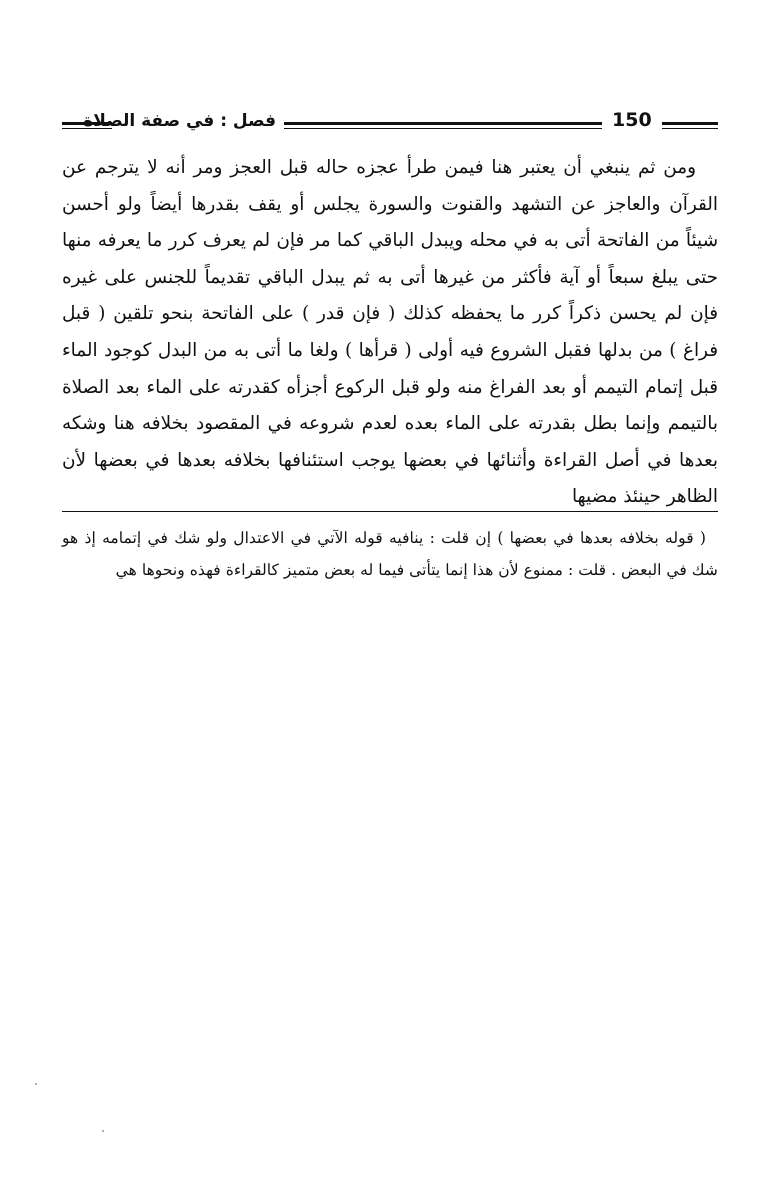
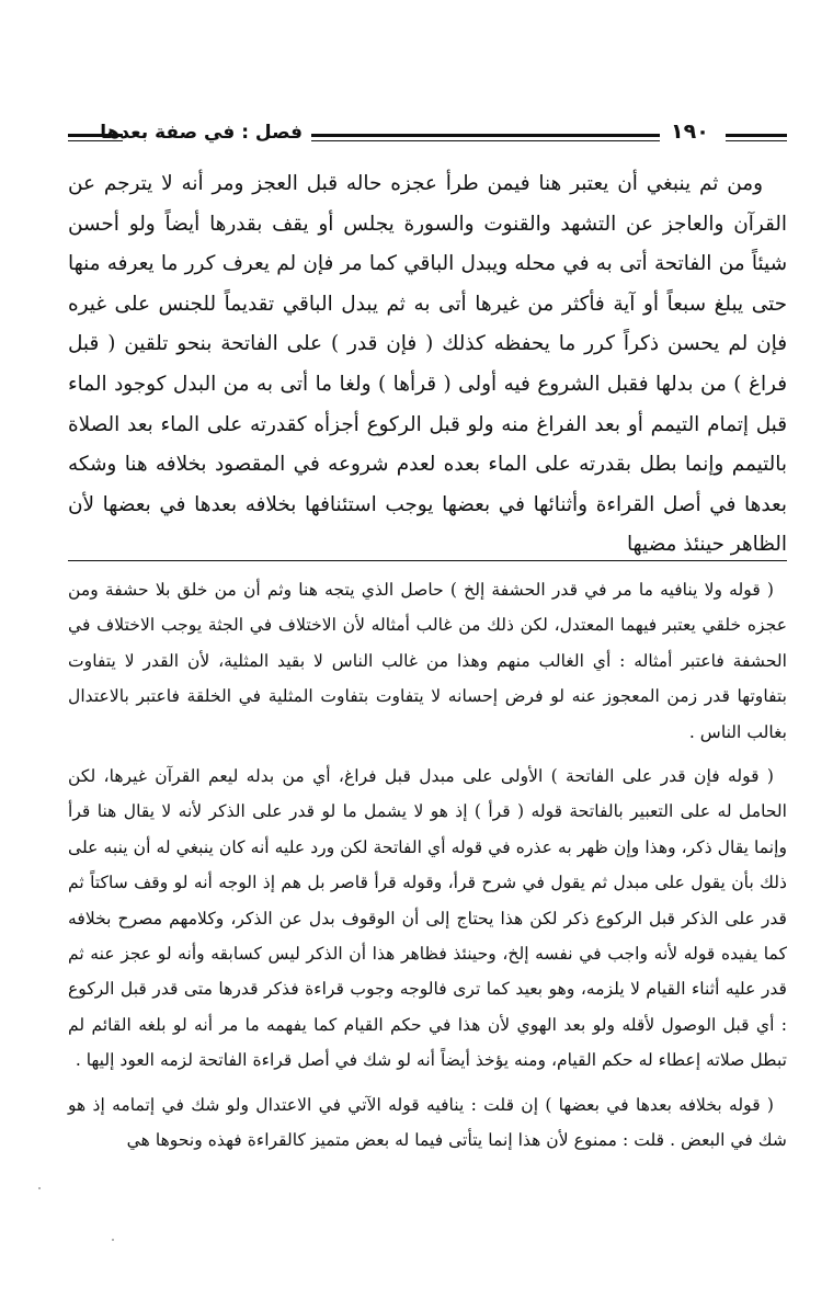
- 150
+ ١٩٠
- فصل : في صفة الصلاة
+ فصل : في صفة بعدها
  ومن ثم ينبغي أن يعتبر هنا فيمن طرأ عجزه حاله قبل العجز ومر أنه لا يترجم عن القرآن والعاجز عن التشهد والقنوت والسورة يجلس أو يقف بقدرها أيضاً ولو أحسن شيئاً من الفاتحة أتى به في محله ويبدل الباقي كما مر فإن لم يعرف كرر ما يعرفه منها حتى يبلغ سبعاً أو آية فأكثر من غيرها أتى به ثم يبدل الباقي تقديماً للجنس على غيره فإن لم يحسن ذكراً كرر ما يحفظه كذلك ( فإن قدر ) على الفاتحة بنحو تلقين ( قبل فراغ ) من بدلها فقبل الشروع فيه أولى ( قرأها ) ولغا ما أتى به من البدل كوجود الماء قبل إتمام التيمم أو بعد الفراغ منه ولو قبل الركوع أجزأه كقدرته على الماء بعد الصلاة بالتيمم وإنما بطل بقدرته على الماء بعده لعدم شروعه في المقصود بخلافه هنا وشكه بعدها في أصل القراءة وأثنائها في بعضها يوجب استئنافها بخلافه بعدها في بعضها لأن الظاهر حينئذ مضيها
+ ( قوله ولا ينافيه ما مر في قدر الحشفة إلخ ) حاصل الذي يتجه هنا وثم أن من خلق بلا حشفة ومن عجزه خلقي يعتبر فيهما المعتدل، لكن ذلك من غالب أمثاله لأن الاختلاف في الجثة يوجب الاختلاف في الحشفة فاعتبر أمثاله : أي الغالب منهم وهذا من غالب الناس لا بقيد المثلية، لأن القدر لا يتفاوت بتفاوتها قدر زمن المعجوز عنه لو فرض إحسانه لا يتفاوت بتفاوت المثلية في الخلقة فاعتبر بالاعتدال بغالب الناس .
+ ( قوله فإن قدر على الفاتحة ) الأولى على مبدل قبل فراغ، أي من بدله ليعم القرآن غيرها، لكن الحامل له على التعبير بالفاتحة قوله ( قرأ ) إذ هو لا يشمل ما لو قدر على الذكر لأنه لا يقال هنا قرأ وإنما يقال ذكر، وهذا وإن ظهر به عذره في قوله أي الفاتحة لكن ورد عليه أنه كان ينبغي له أن ينبه على ذلك بأن يقول على مبدل ثم يقول في شرح قرأ، وقوله قرأ قاصر بل هم إذ الوجه أنه لو وقف ساكتاً ثم قدر على الذكر قبل الركوع ذكر لكن هذا يحتاج إلى أن الوقوف بدل عن الذكر، وكلامهم مصرح بخلافه كما يفيده قوله لأنه واجب في نفسه إلخ، وحينئذ فظاهر هذا أن الذكر ليس كسابقه وأنه لو عجز عنه ثم قدر عليه أثناء القيام لا يلزمه، وهو بعيد كما ترى فالوجه وجوب قراءة فذكر قدرها متى قدر قبل الركوع : أي قبل الوصول لأقله ولو بعد الهوي لأن هذا في حكم القيام كما يفهمه ما مر أنه لو بلغه القائم لم تبطل صلاته إعطاء له حكم القيام، ومنه يؤخذ أيضاً أنه لو شك في أصل قراءة الفاتحة لزمه العود إليها .
  ( قوله بخلافه بعدها في بعضها ) إن قلت : ينافيه قوله الآتي في الاعتدال ولو شك في إتمامه إذ هو شك في البعض . قلت : ممنوع لأن هذا إنما يتأتى فيما له بعض متميز كالقراءة فهذه ونحوها هي
